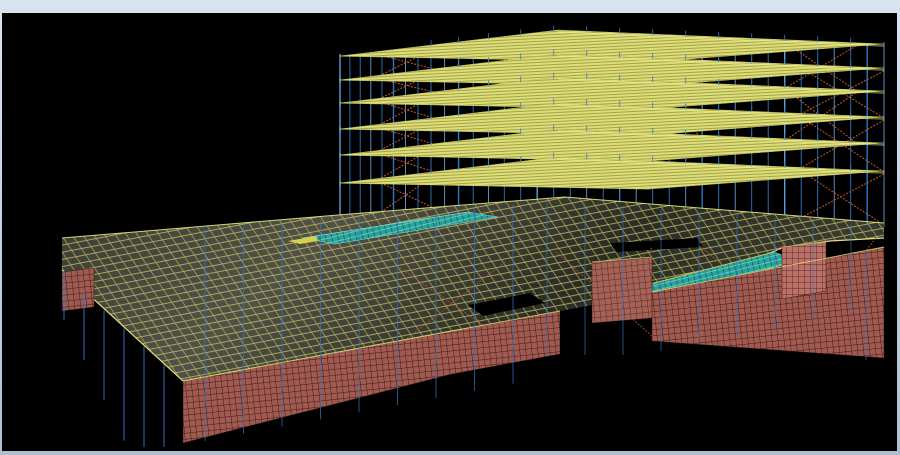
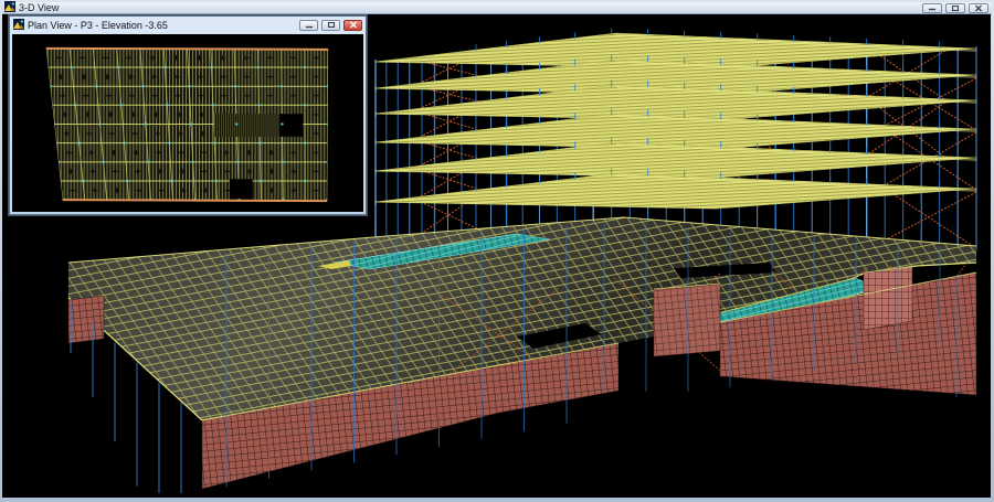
+ 3-D View
+ Plan View - P3 - Elevation -3.65
